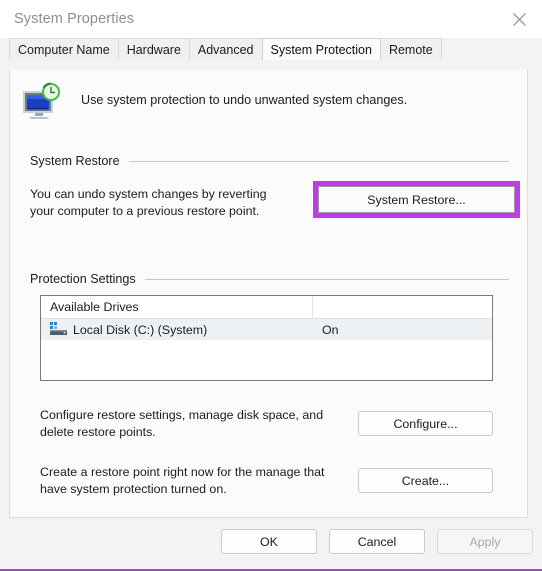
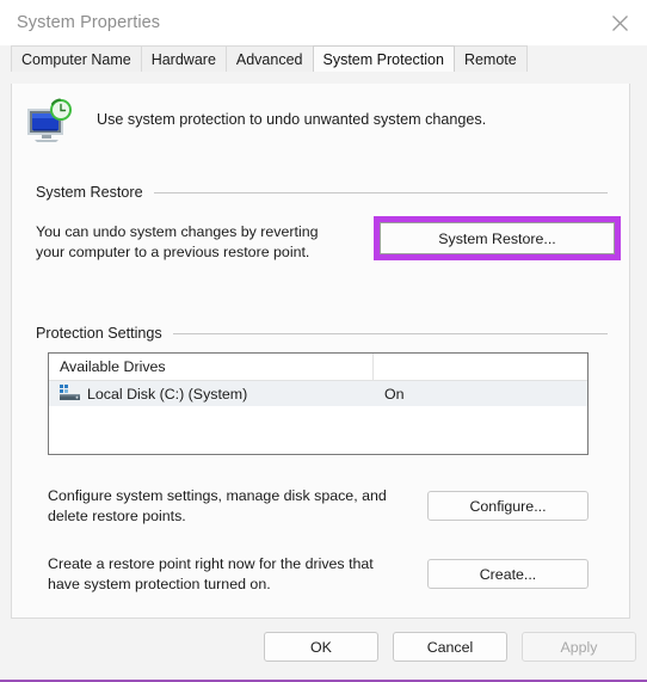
  System Properties
  Computer Name
  Hardware
  Advanced
  System Protection
  Remote
  Use system protection to undo unwanted system changes.
  System Restore
  You can undo system changes by reverting
  your computer to a previous restore point.
  System Restore...
  Protection Settings
  Available Drives
  Local Disk (C:) (System)
  On
- Configure restore settings, manage disk space, and
+ Configure system settings, manage disk space, and
  delete restore points.
  Configure...
- Create a restore point right now for the manage that
+ Create a restore point right now for the drives that
  have system protection turned on.
  Create...
  OK
  Cancel
  Apply
